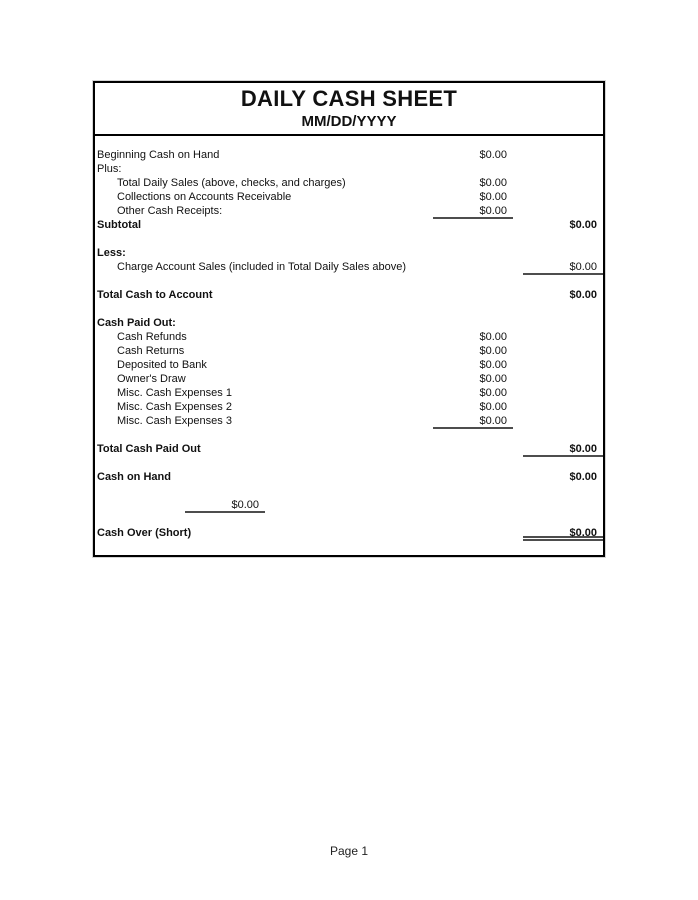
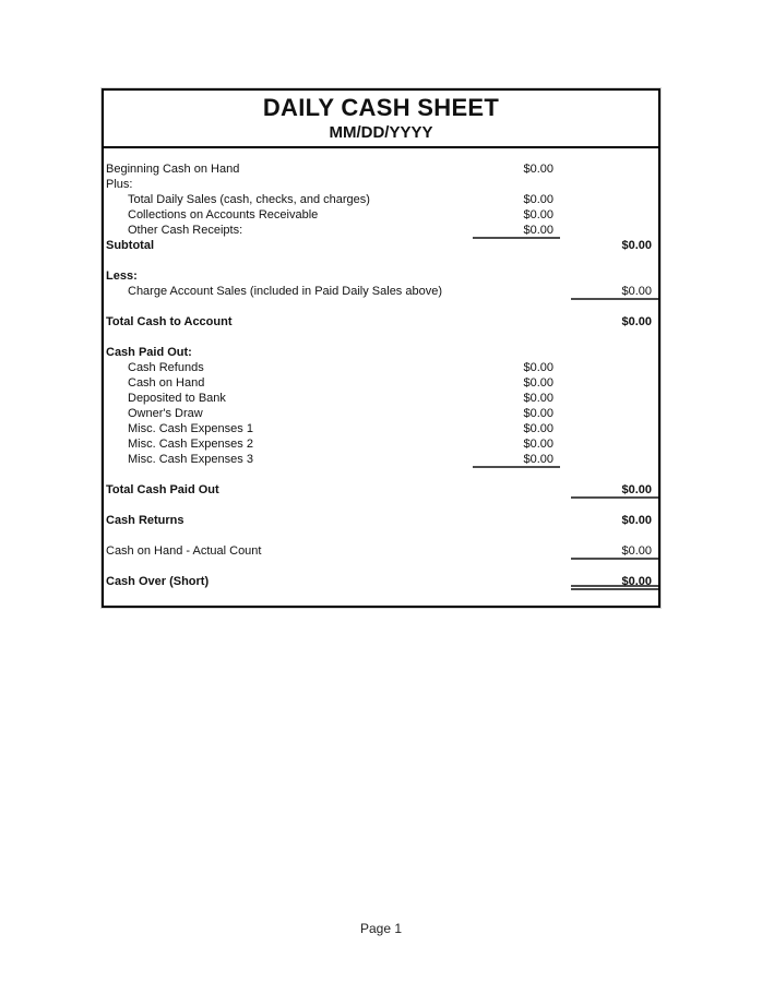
  DAILY CASH SHEET
  MM/DD/YYYY
  Beginning Cash on Hand
  $0.00
  Plus:
- Total Daily Sales (above, checks, and charges)
+ Total Daily Sales (cash, checks, and charges)
  $0.00
  Collections on Accounts Receivable
  $0.00
  Other Cash Receipts:
  $0.00
  Subtotal
  $0.00
  Less:
- Charge Account Sales (included in Total Daily Sales above)
+ Charge Account Sales (included in Paid Daily Sales above)
  $0.00
  Total Cash to Account
  $0.00
  Cash Paid Out:
  Cash Refunds
  $0.00
- Cash Returns
+ Cash on Hand
  $0.00
  Deposited to Bank
  $0.00
  Owner's Draw
  $0.00
  Misc. Cash Expenses 1
  $0.00
  Misc. Cash Expenses 2
  $0.00
  Misc. Cash Expenses 3
  $0.00
  Total Cash Paid Out
  $0.00
- Cash on Hand
+ Cash Returns
  $0.00
+ Cash on Hand - Actual Count
  $0.00
  Cash Over (Short)
  $0.00
  Page 1
